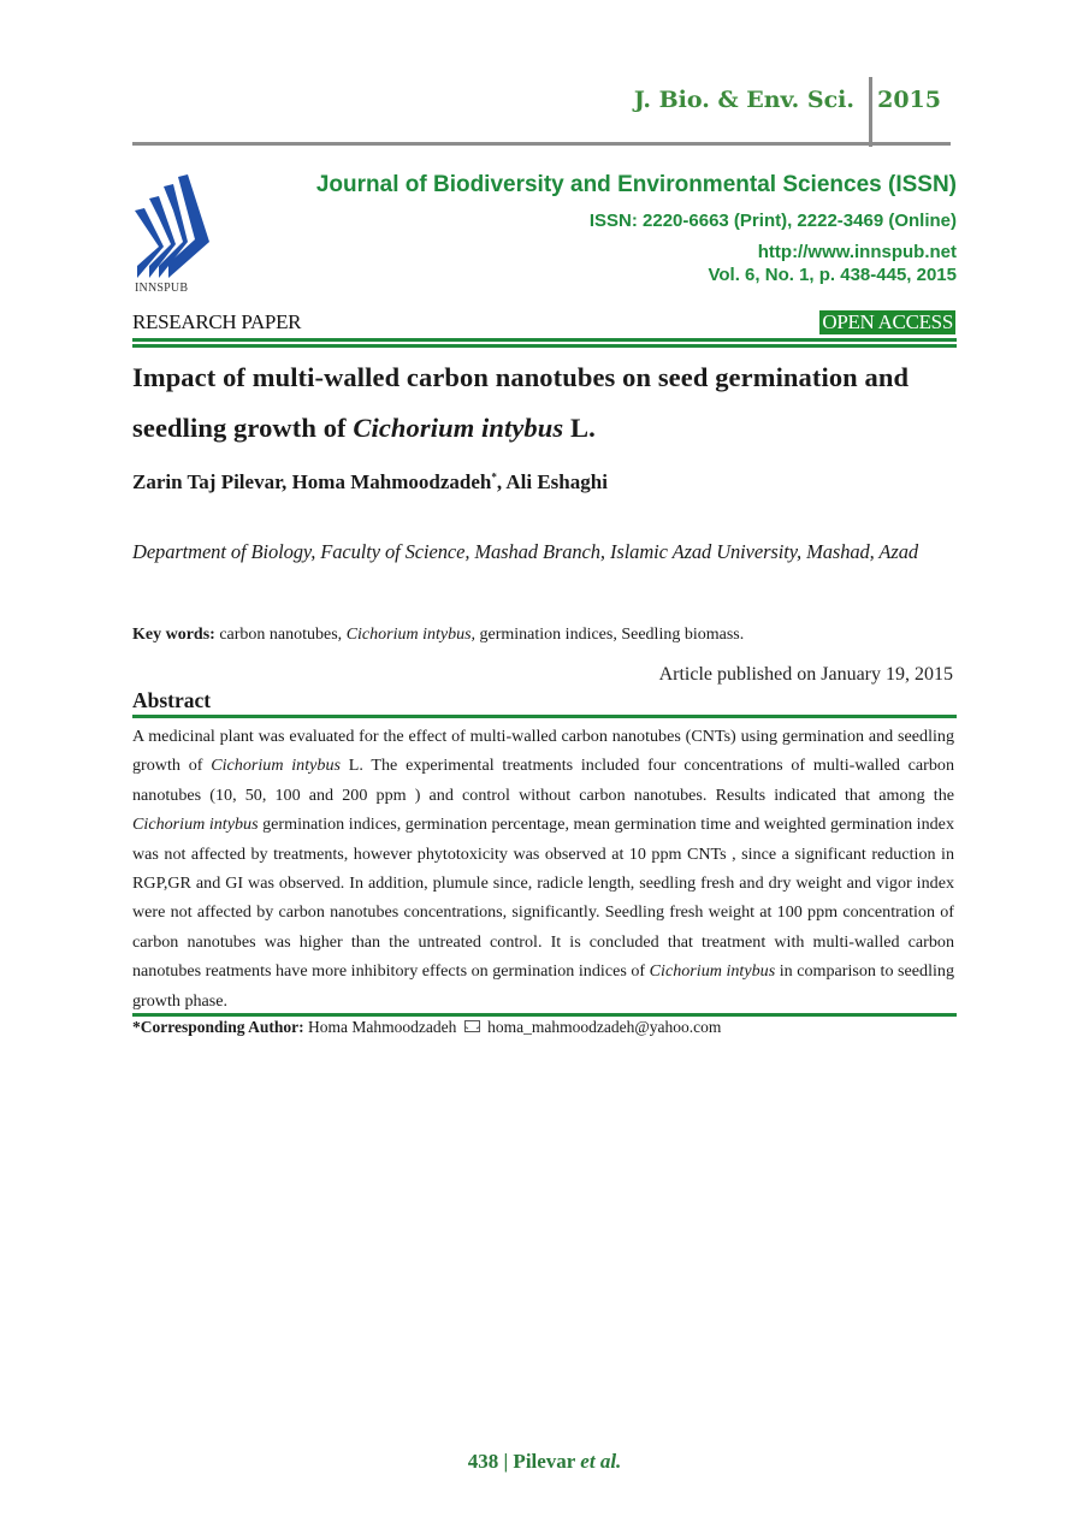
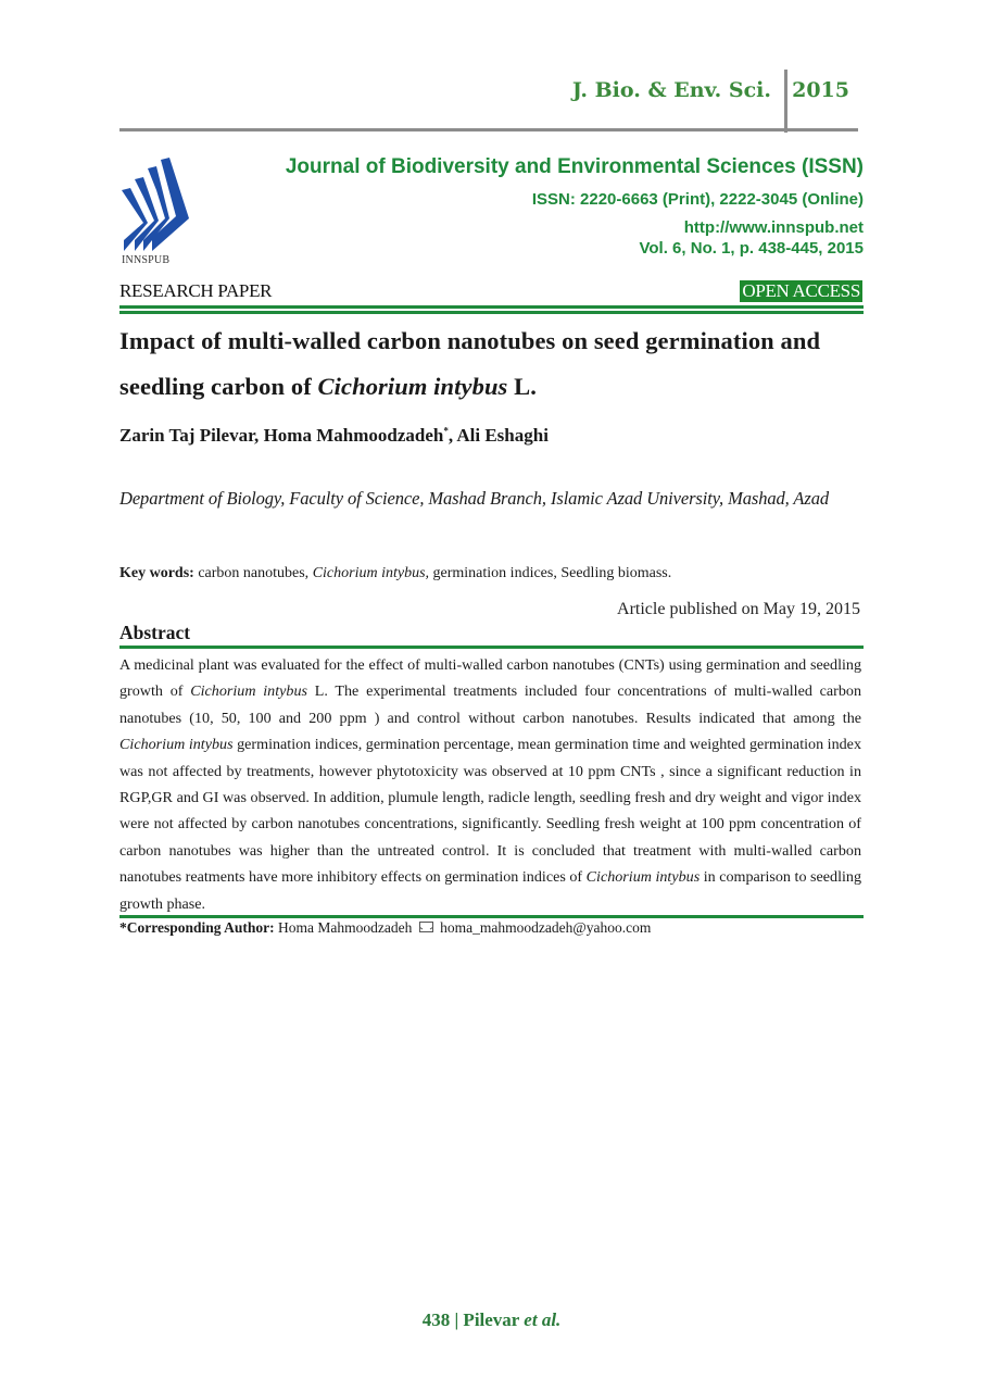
  J. Bio. & Env. Sci.
  2015
  INNSPUB
  Journal of Biodiversity and Environmental Sciences (ISSN)
- ISSN: 2220-6663 (Print), 2222-3469 (Online)
+ ISSN: 2220-6663 (Print), 2222-3045 (Online)
  http://www.innspub.net
  Vol. 6, No. 1, p. 438-445, 2015
  RESEARCH PAPER
  OPEN ACCESS
- Impact of multi-walled carbon nanotubes on seed germination and seedling growth of Cichorium intybus L.
+ Impact of multi-walled carbon nanotubes on seed germination and seedling carbon of Cichorium intybus L.
  Zarin Taj Pilevar, Homa Mahmoodzadeh*, Ali Eshaghi
  Department of Biology, Faculty of Science, Mashad Branch, Islamic Azad University, Mashad, Azad
  Key words: carbon nanotubes, Cichorium intybus, germination indices, Seedling biomass.
- Article published on January 19, 2015
+ Article published on May 19, 2015
  Abstract
- A medicinal plant was evaluated for the effect of multi-walled carbon nanotubes (CNTs) using germination and seedling growth of Cichorium intybus L. The experimental treatments included four concentrations of multi-walled carbon nanotubes (10, 50, 100 and 200 ppm ) and control without carbon nanotubes. Results indicated that among the Cichorium intybus germination indices, germination percentage, mean germination time and weighted germination index was not affected by treatments, however phytotoxicity was observed at 10 ppm CNTs , since a significant reduction in RGP,GR and GI was observed. In addition, plumule since, radicle length, seedling fresh and dry weight and vigor index were not affected by carbon nanotubes concentrations, significantly. Seedling fresh weight at 100 ppm concentration of carbon nanotubes was higher than the untreated control. It is concluded that treatment with multi-walled carbon nanotubes reatments have more inhibitory effects on germination indices of Cichorium intybus in comparison to seedling growth phase.
+ A medicinal plant was evaluated for the effect of multi-walled carbon nanotubes (CNTs) using germination and seedling growth of Cichorium intybus L. The experimental treatments included four concentrations of multi-walled carbon nanotubes (10, 50, 100 and 200 ppm ) and control without carbon nanotubes. Results indicated that among the Cichorium intybus germination indices, germination percentage, mean germination time and weighted germination index was not affected by treatments, however phytotoxicity was observed at 10 ppm CNTs , since a significant reduction in RGP,GR and GI was observed. In addition, plumule length, radicle length, seedling fresh and dry weight and vigor index were not affected by carbon nanotubes concentrations, significantly. Seedling fresh weight at 100 ppm concentration of carbon nanotubes was higher than the untreated control. It is concluded that treatment with multi-walled carbon nanotubes reatments have more inhibitory effects on germination indices of Cichorium intybus in comparison to seedling growth phase.
  *Corresponding Author: Homa Mahmoodzadeh homa_mahmoodzadeh@yahoo.com
  438 | Pilevar et al.
